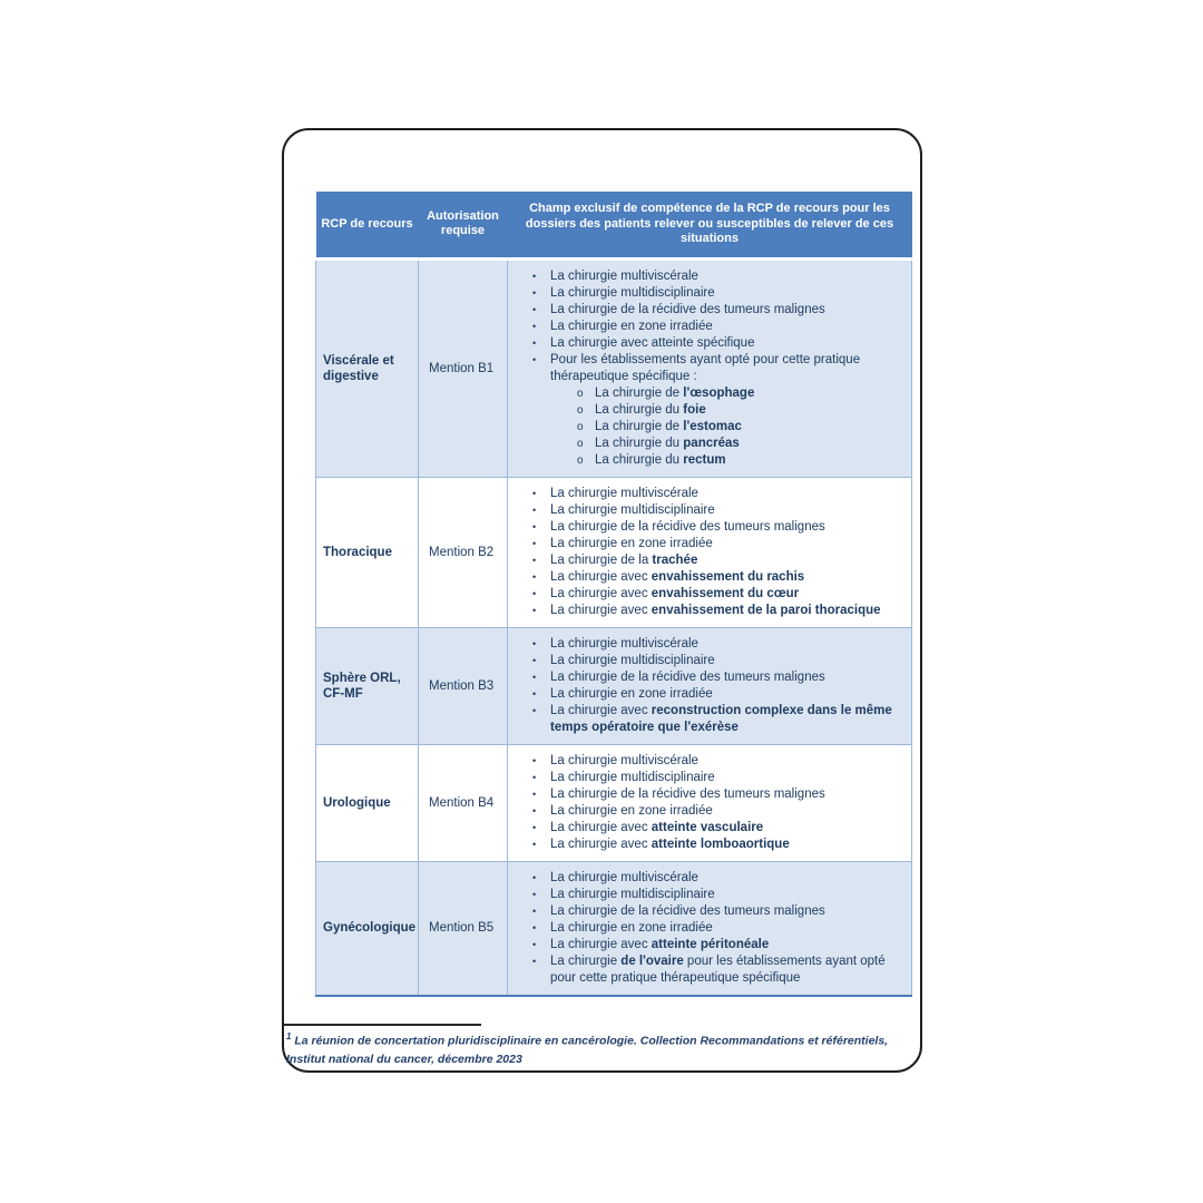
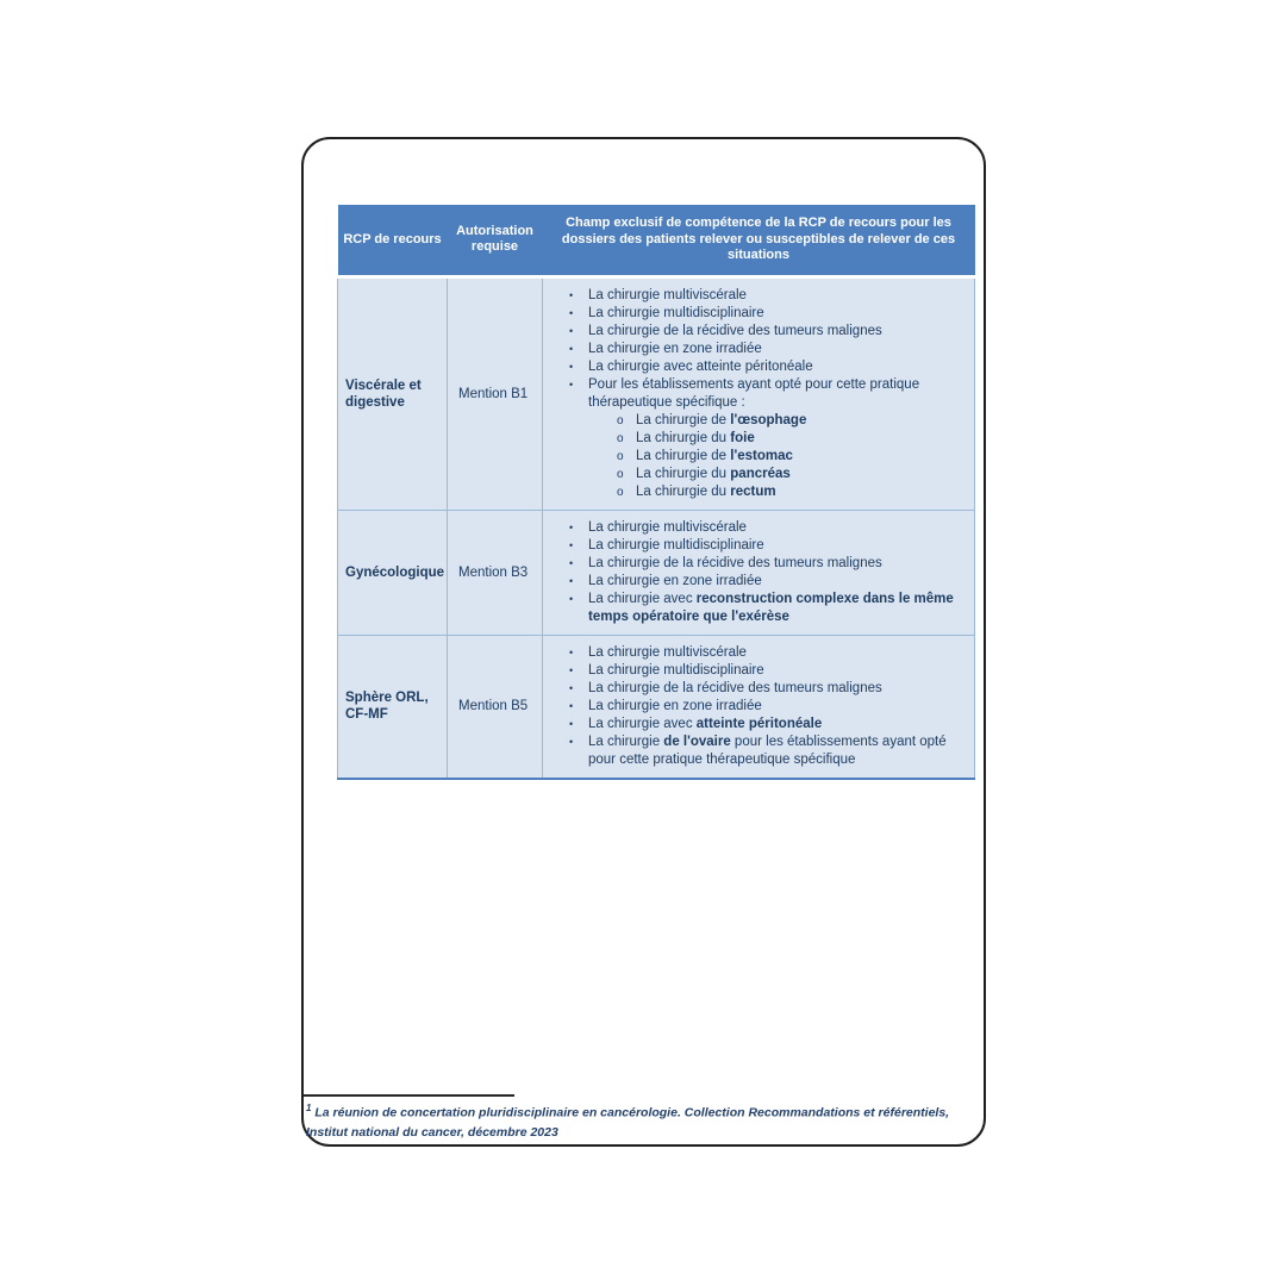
  RCP de recours	Autorisation requise	Champ exclusif de compétence de la RCP de recours pour les dossiers des patients relever ou susceptibles de relever de ces situations
- Viscérale et digestive	Mention B1	• La chirurgie multiviscérale• La chirurgie multidisciplinaire• La chirurgie de la récidive des tumeurs malignes• La chirurgie en zone irradiée• La chirurgie avec atteinte spécifique• Pour les établissements ayant opté pour cette pratique thérapeutique spécifique :o La chirurgie de l'œsophageo La chirurgie du foieo La chirurgie de l'estomaco La chirurgie du pancréaso La chirurgie du rectum
+ Viscérale et digestive	Mention B1	• La chirurgie multiviscérale• La chirurgie multidisciplinaire• La chirurgie de la récidive des tumeurs malignes• La chirurgie en zone irradiée• La chirurgie avec atteinte péritonéale• Pour les établissements ayant opté pour cette pratique thérapeutique spécifique :o La chirurgie de l'œsophageo La chirurgie du foieo La chirurgie de l'estomaco La chirurgie du pancréaso La chirurgie du rectum
- Thoracique	Mention B2	• La chirurgie multiviscérale• La chirurgie multidisciplinaire• La chirurgie de la récidive des tumeurs malignes• La chirurgie en zone irradiée• La chirurgie de la trachée• La chirurgie avec envahissement du rachis• La chirurgie avec envahissement du cœur• La chirurgie avec envahissement de la paroi thoracique
- Sphère ORL, CF-MF	Mention B3	• La chirurgie multiviscérale• La chirurgie multidisciplinaire• La chirurgie de la récidive des tumeurs malignes• La chirurgie en zone irradiée• La chirurgie avec reconstruction complexe dans le même temps opératoire que l'exérèse
+ Gynécologique	Mention B3	• La chirurgie multiviscérale• La chirurgie multidisciplinaire• La chirurgie de la récidive des tumeurs malignes• La chirurgie en zone irradiée• La chirurgie avec reconstruction complexe dans le même temps opératoire que l'exérèse
- Urologique	Mention B4	• La chirurgie multiviscérale• La chirurgie multidisciplinaire• La chirurgie de la récidive des tumeurs malignes• La chirurgie en zone irradiée• La chirurgie avec atteinte vasculaire• La chirurgie avec atteinte lomboaortique
- Gynécologique	Mention B5	• La chirurgie multiviscérale• La chirurgie multidisciplinaire• La chirurgie de la récidive des tumeurs malignes• La chirurgie en zone irradiée• La chirurgie avec atteinte péritonéale• La chirurgie de l'ovaire pour les établissements ayant opté pour cette pratique thérapeutique spécifique
+ Sphère ORL, CF-MF	Mention B5	• La chirurgie multiviscérale• La chirurgie multidisciplinaire• La chirurgie de la récidive des tumeurs malignes• La chirurgie en zone irradiée• La chirurgie avec atteinte péritonéale• La chirurgie de l'ovaire pour les établissements ayant opté pour cette pratique thérapeutique spécifique
  1 La réunion de concertation pluridisciplinaire en cancérologie. Collection Recommandations et référentiels, Institut national du cancer, décembre 2023
